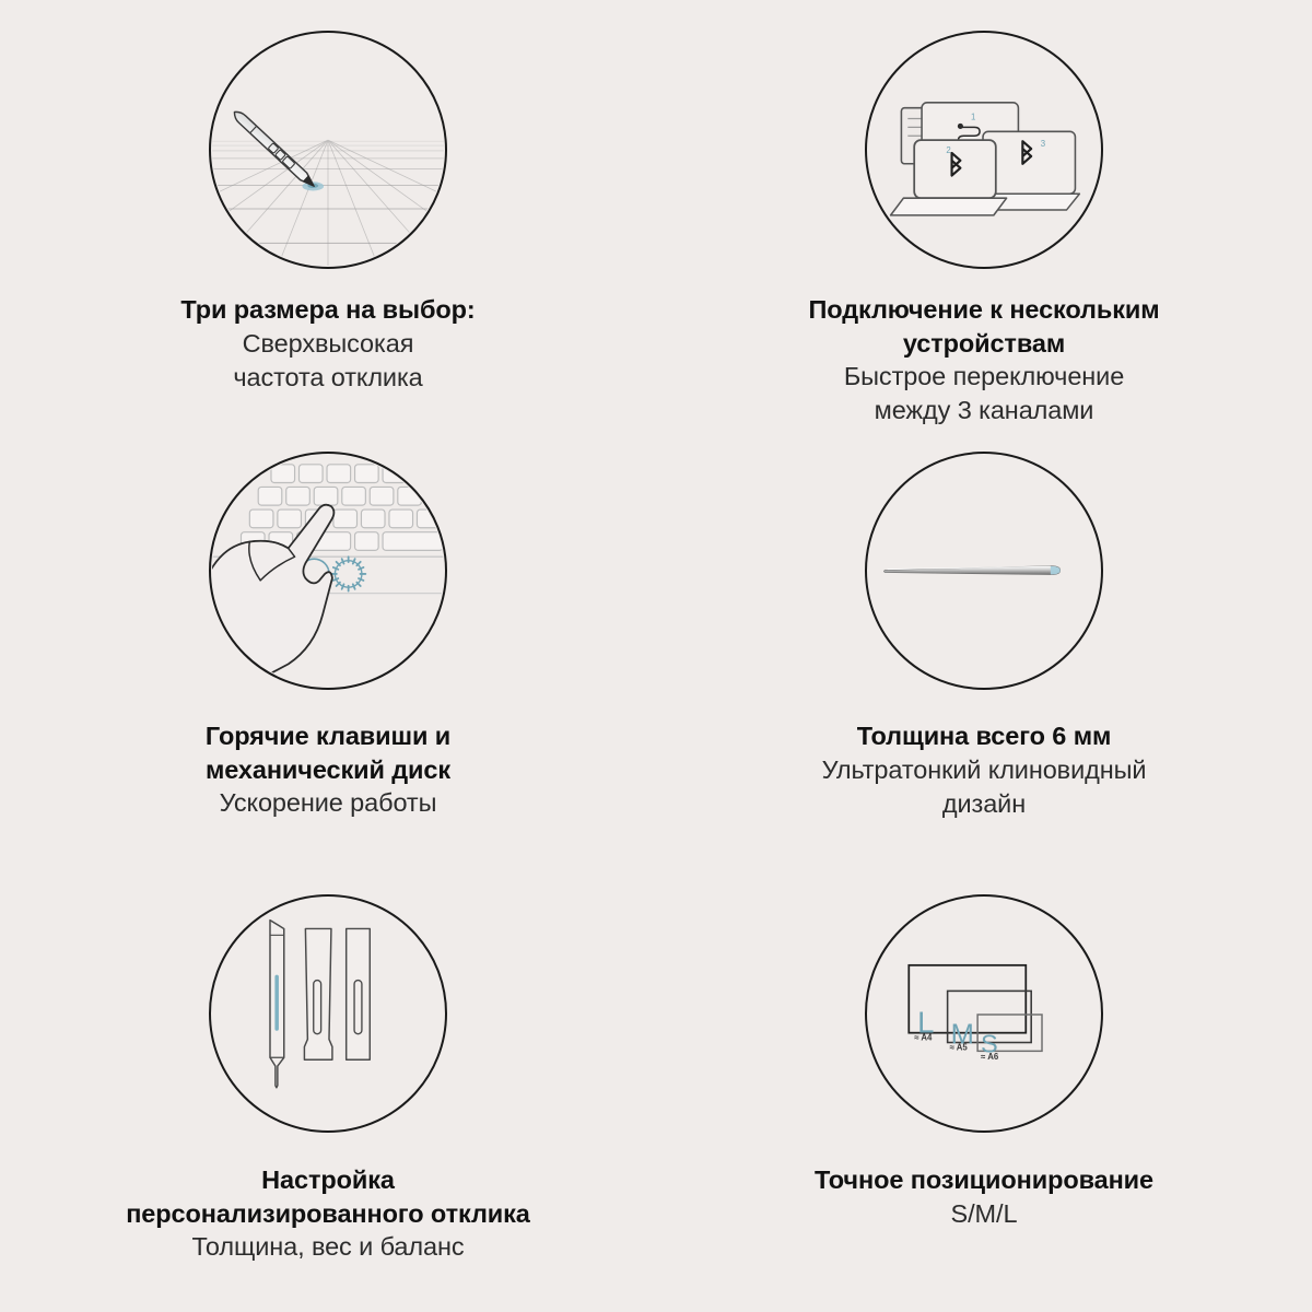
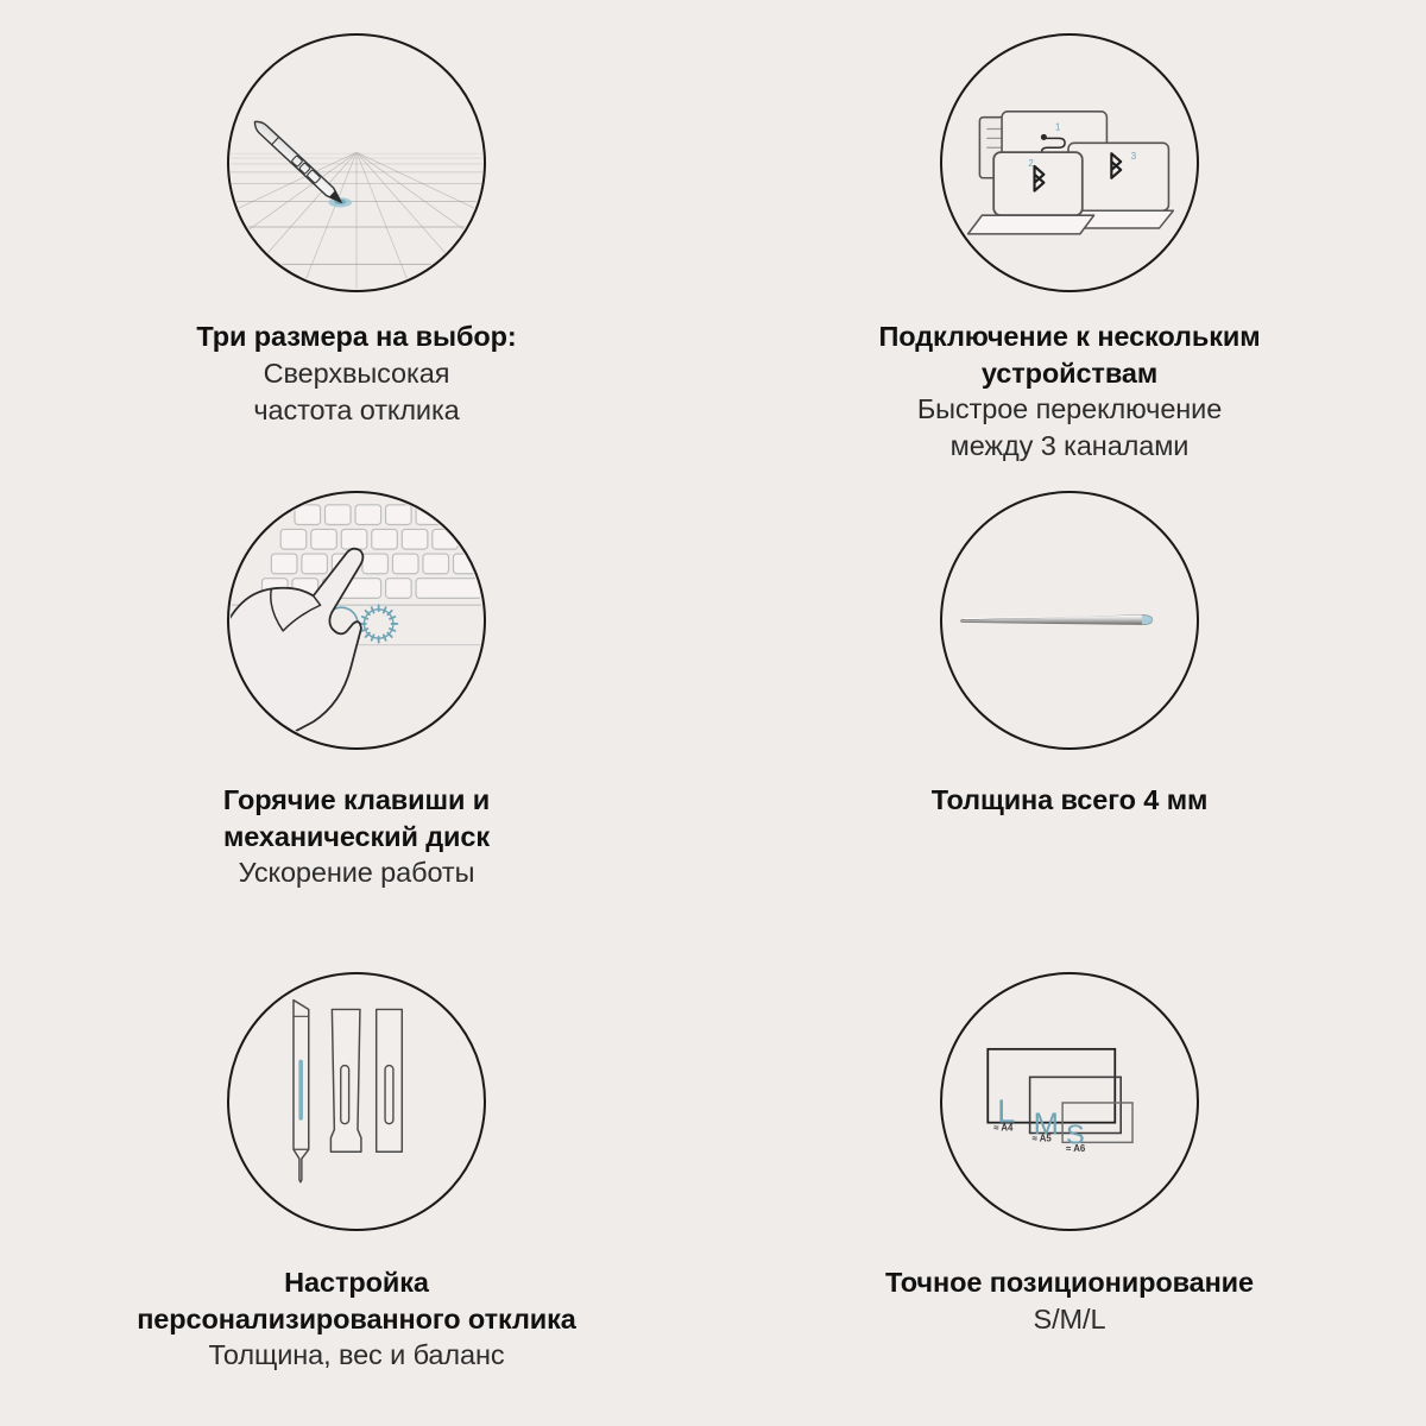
  Три размера на выбор:
  Сверхвысокая
  частота отклика
  1
  3
  2
  Подключение к нескольким
  устройствам
  Быстрое переключение
  между 3 каналами
  Горячие клавиши и
  механический диск
  Ускорение работы
- Толщина всего 6 мм
+ Толщина всего 4 мм
- Ультратонкий клиновидный
- дизайн
  Настройка
  персонализированного отклика
  Толщина, вес и баланс
  L
  ≈ A4
  M
  ≈ A5
  S
  ≈ A6
  Точное позиционирование
  S/M/L
